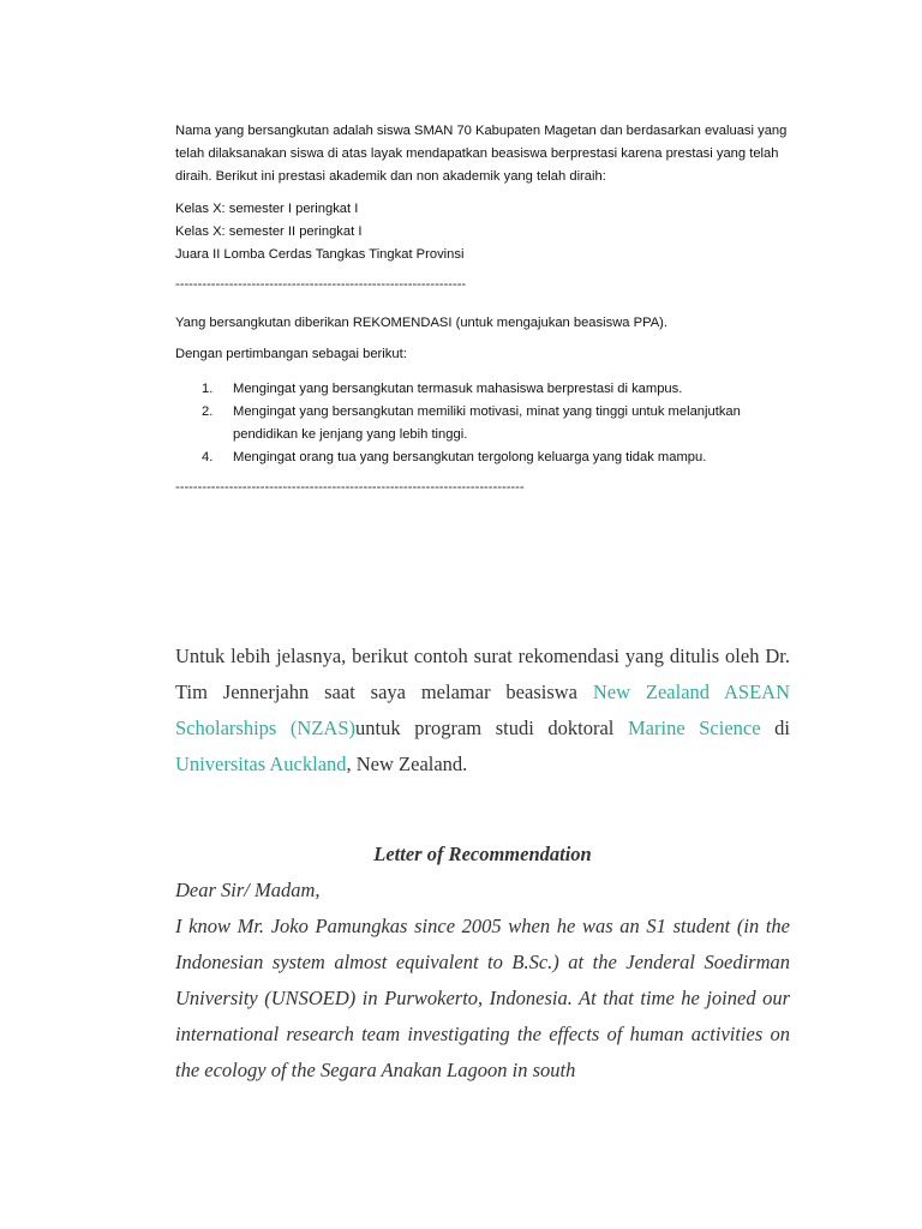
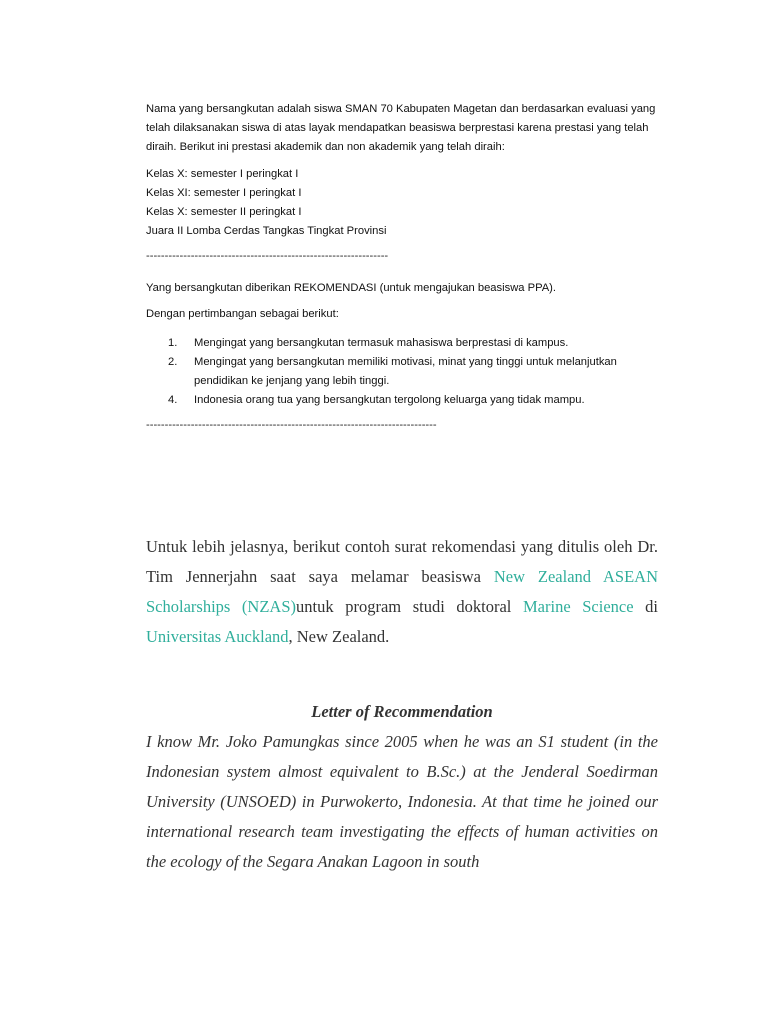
  Nama yang bersangkutan adalah siswa SMAN 70 Kabupaten Magetan dan berdasarkan evaluasi yang telah dilaksanakan siswa di atas layak mendapatkan beasiswa berprestasi karena prestasi yang telah diraih. Berikut ini prestasi akademik dan non akademik yang telah diraih:
  Kelas X: semester I peringkat I
+ Kelas XI: semester I peringkat I
  Kelas X: semester II peringkat I
  Juara II Lomba Cerdas Tangkas Tingkat Provinsi
  -----------------------------------------------------------------
  Yang bersangkutan diberikan REKOMENDASI (untuk mengajukan beasiswa PPA).
  Dengan pertimbangan sebagai berikut:
  1.
  Mengingat yang bersangkutan termasuk mahasiswa berprestasi di kampus.
  2.
  Mengingat yang bersangkutan memiliki motivasi, minat yang tinggi untuk melanjutkan pendidikan ke jenjang yang lebih tinggi.
  4.
- Mengingat orang tua yang bersangkutan tergolong keluarga yang tidak mampu.
+ Indonesia orang tua yang bersangkutan tergolong keluarga yang tidak mampu.
  ------------------------------------------------------------------------------
  Untuk lebih jelasnya, berikut contoh surat rekomendasi yang ditulis oleh Dr. Tim Jennerjahn saat saya melamar beasiswa New Zealand ASEAN Scholarships (NZAS)untuk program studi doktoral Marine Science di Universitas Auckland, New Zealand.
  Letter of Recommendation
- Dear Sir/ Madam,
  I know Mr. Joko Pamungkas since 2005 when he was an S1 student (in the Indonesian system almost equivalent to B.Sc.) at the Jenderal Soedirman University (UNSOED) in Purwokerto, Indonesia. At that time he joined our international research team investigating the effects of human activities on the ecology of the Segara Anakan Lagoon in south
